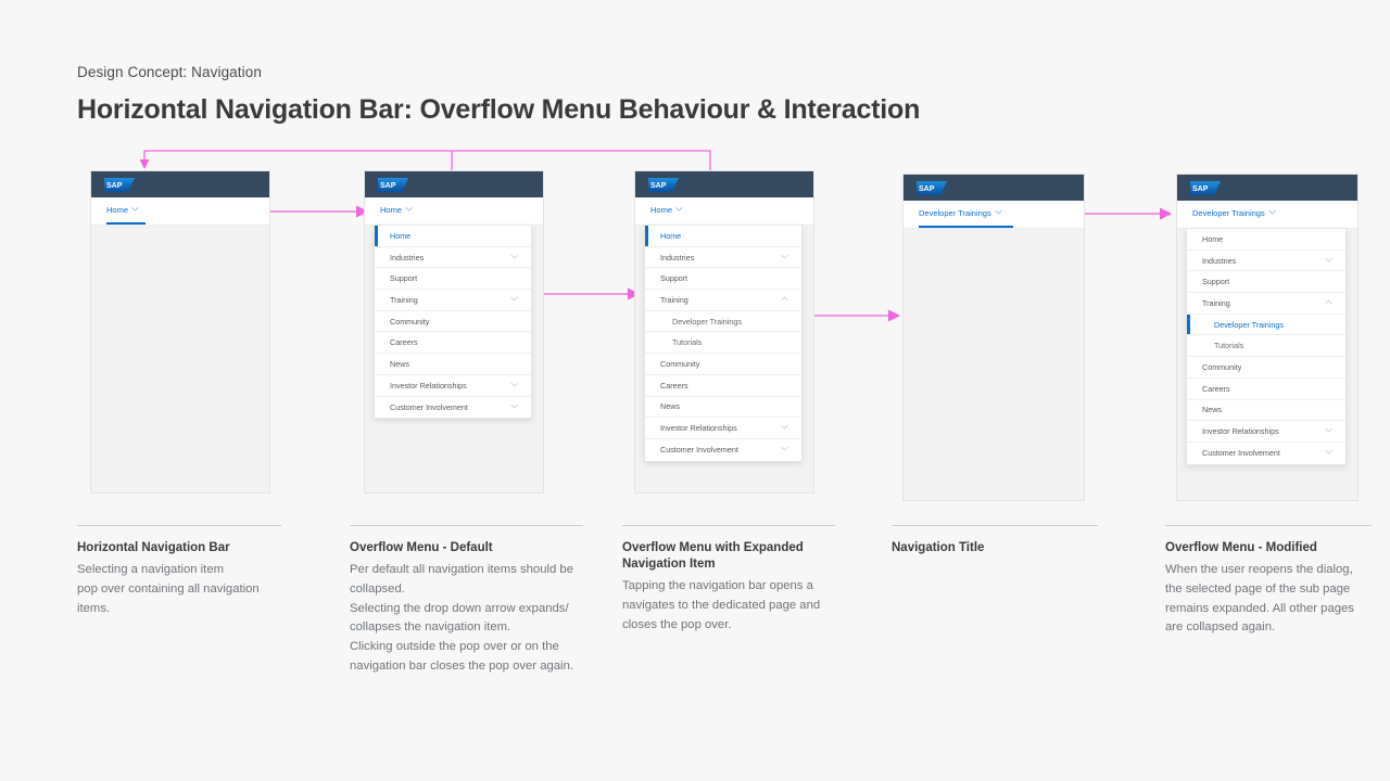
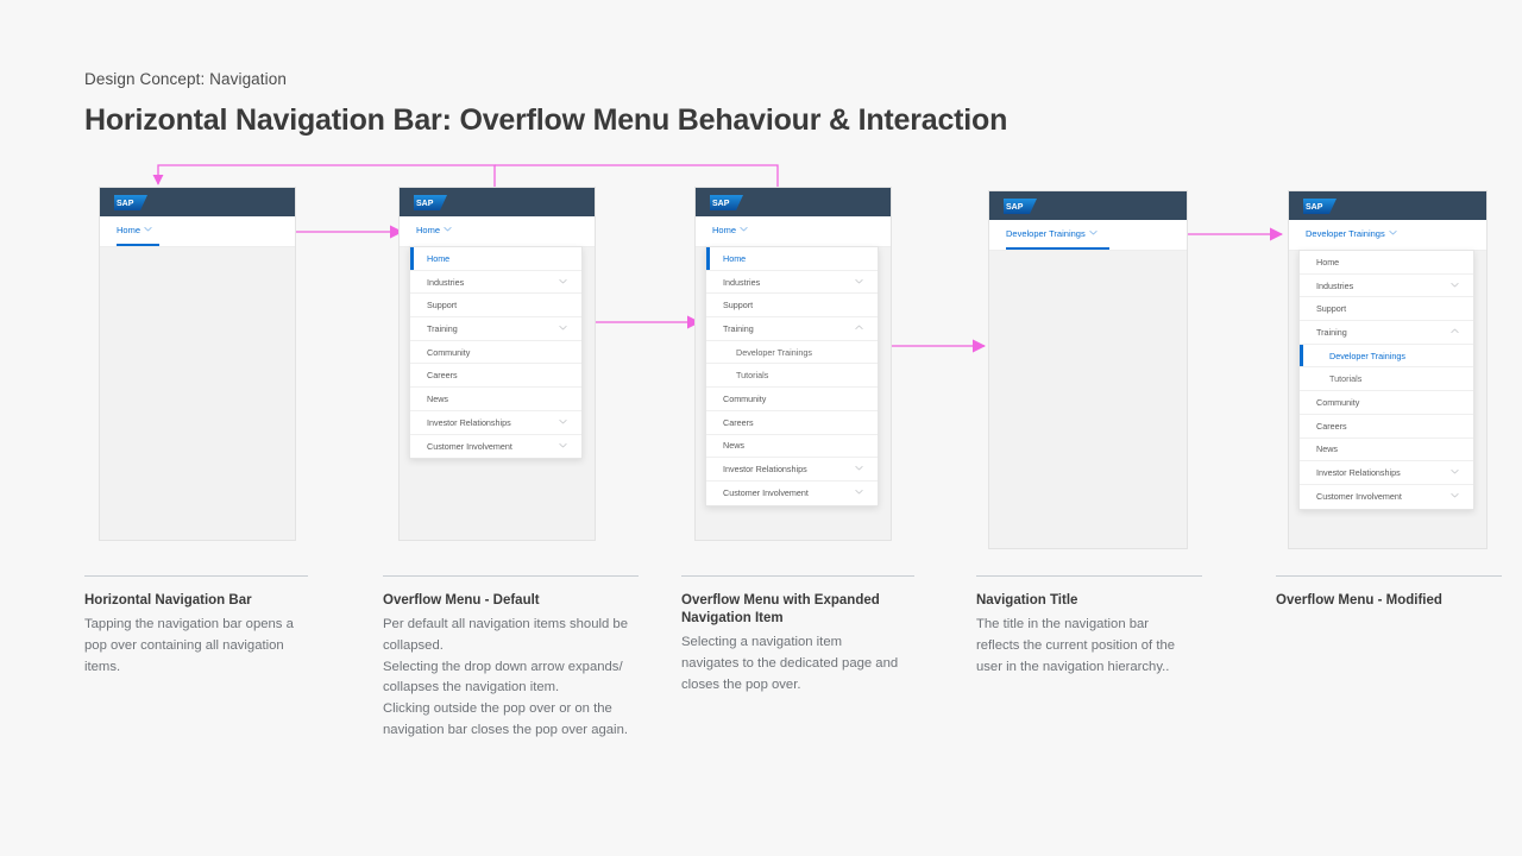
  Design Concept: Navigation
  Horizontal Navigation Bar: Overflow Menu Behaviour & Interaction
  Home
  Home
  Home
  Industries
  Support
  Training
  Community
  Careers
  News
  Investor Relationships
  Customer Involvement
  Home
  Home
  Industries
  Support
  Training
  Developer Trainings
  Tutorials
  Community
  Careers
  News
  Investor Relationships
  Customer Involvement
  Developer Trainings
  Developer Trainings
  Home
  Industries
  Support
  Training
  Developer Trainings
  Tutorials
  Community
  Careers
  News
  Investor Relationships
  Customer Involvement
  Horizontal Navigation Bar
- Selecting a navigation item
+ Tapping the navigation bar opens a
  pop over containing all navigation
  items.
  Overflow Menu - Default
  Per default all navigation items should be
  collapsed.
  Selecting the drop down arrow expands/
  collapses the navigation item.
  Clicking outside the pop over or on the
  navigation bar closes the pop over again.
  Overflow Menu with Expanded Navigation Item
- Tapping the navigation bar opens a
+ Selecting a navigation item
  navigates to the dedicated page and
  closes the pop over.
  Navigation Title
+ The title in the navigation bar
+ reflects the current position of the
+ user in the navigation hierarchy..
  Overflow Menu - Modified
- When the user reopens the dialog,
- the selected page of the sub page
- remains expanded. All other pages
- are collapsed again.
